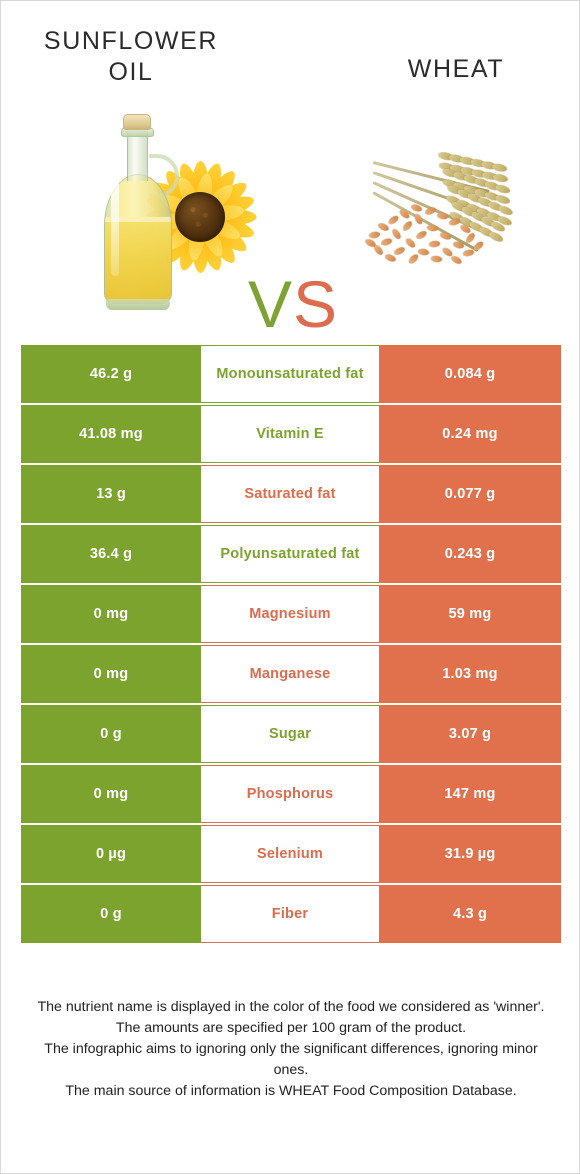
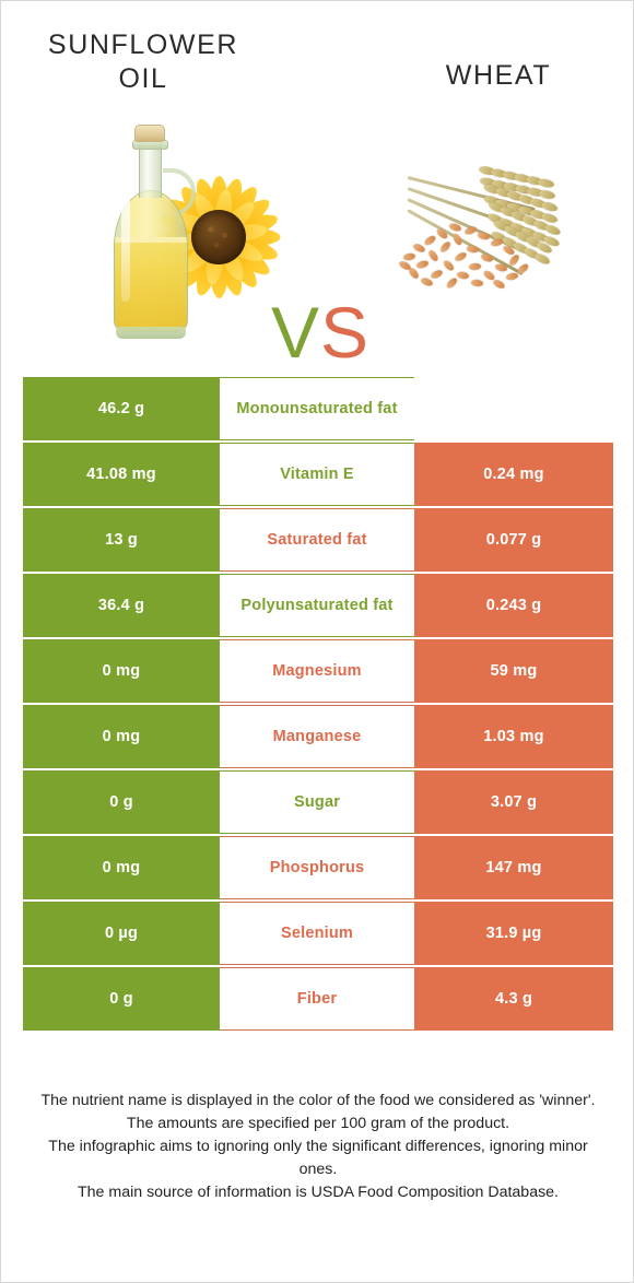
  SUNFLOWER OIL
  WHEAT
  VS
  46.2 g
  Monounsaturated fat
- 0.084 g
  41.08 mg
  Vitamin E
  0.24 mg
  13 g
  Saturated fat
  0.077 g
  36.4 g
  Polyunsaturated fat
  0.243 g
  0 mg
  Magnesium
  59 mg
  0 mg
  Manganese
  1.03 mg
  0 g
  Sugar
  3.07 g
  0 mg
  Phosphorus
  147 mg
  0 µg
  Selenium
  31.9 µg
  0 g
  Fiber
  4.3 g
  The nutrient name is displayed in the color of the food we considered as 'winner'.
  The amounts are specified per 100 gram of the product.
  The infographic aims to ignoring only the significant differences, ignoring minor ones.
- The main source of information is WHEAT Food Composition Database.
+ The main source of information is USDA Food Composition Database.
